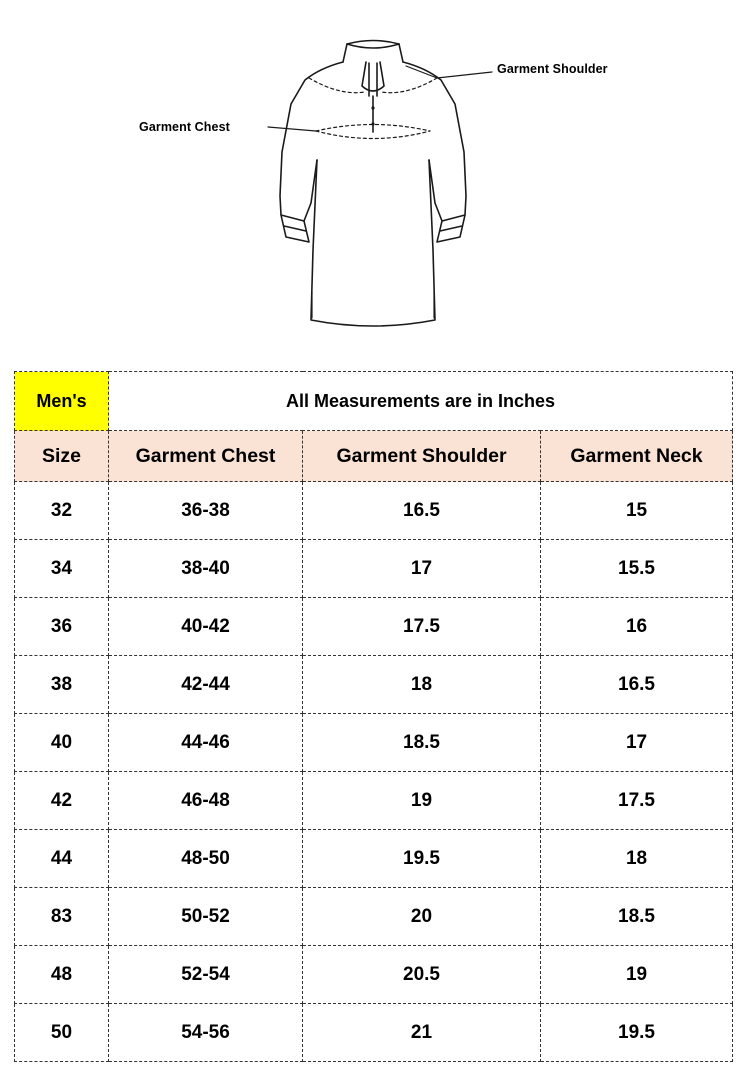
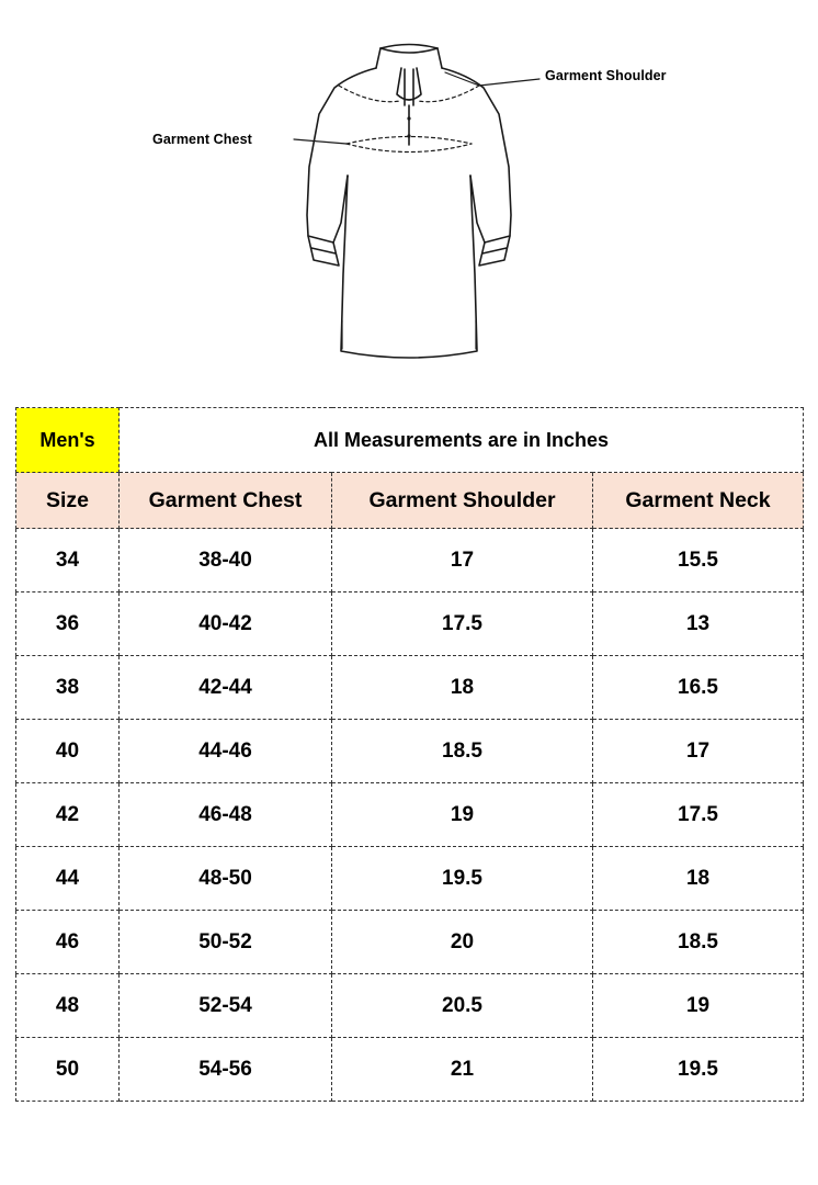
  Garment Shoulder
  Garment Chest
  Men's	All Measurements are in Inches
  Size	Garment Chest	Garment Shoulder	Garment Neck
- 32	36-38	16.5	15
  34	38-40	17	15.5
- 36	40-42	17.5	16
+ 36	40-42	17.5	13
  38	42-44	18	16.5
  40	44-46	18.5	17
  42	46-48	19	17.5
  44	48-50	19.5	18
- 83	50-52	20	18.5
+ 46	50-52	20	18.5
  48	52-54	20.5	19
  50	54-56	21	19.5
